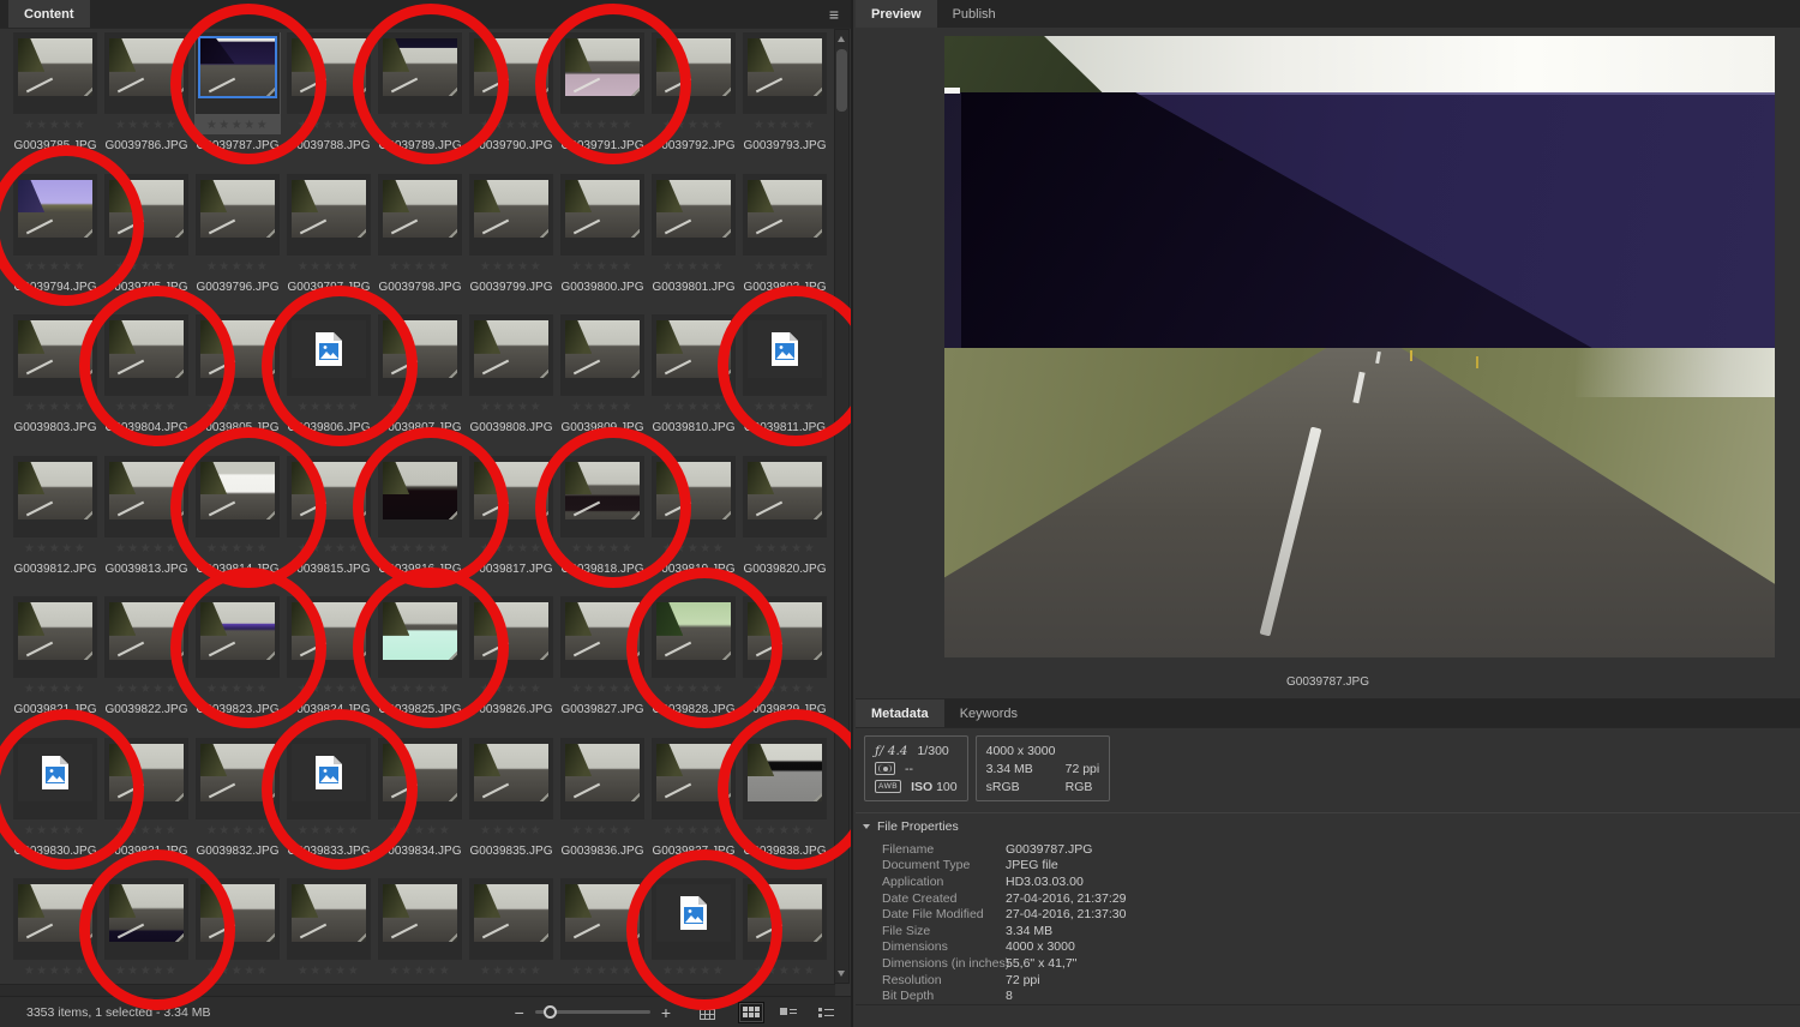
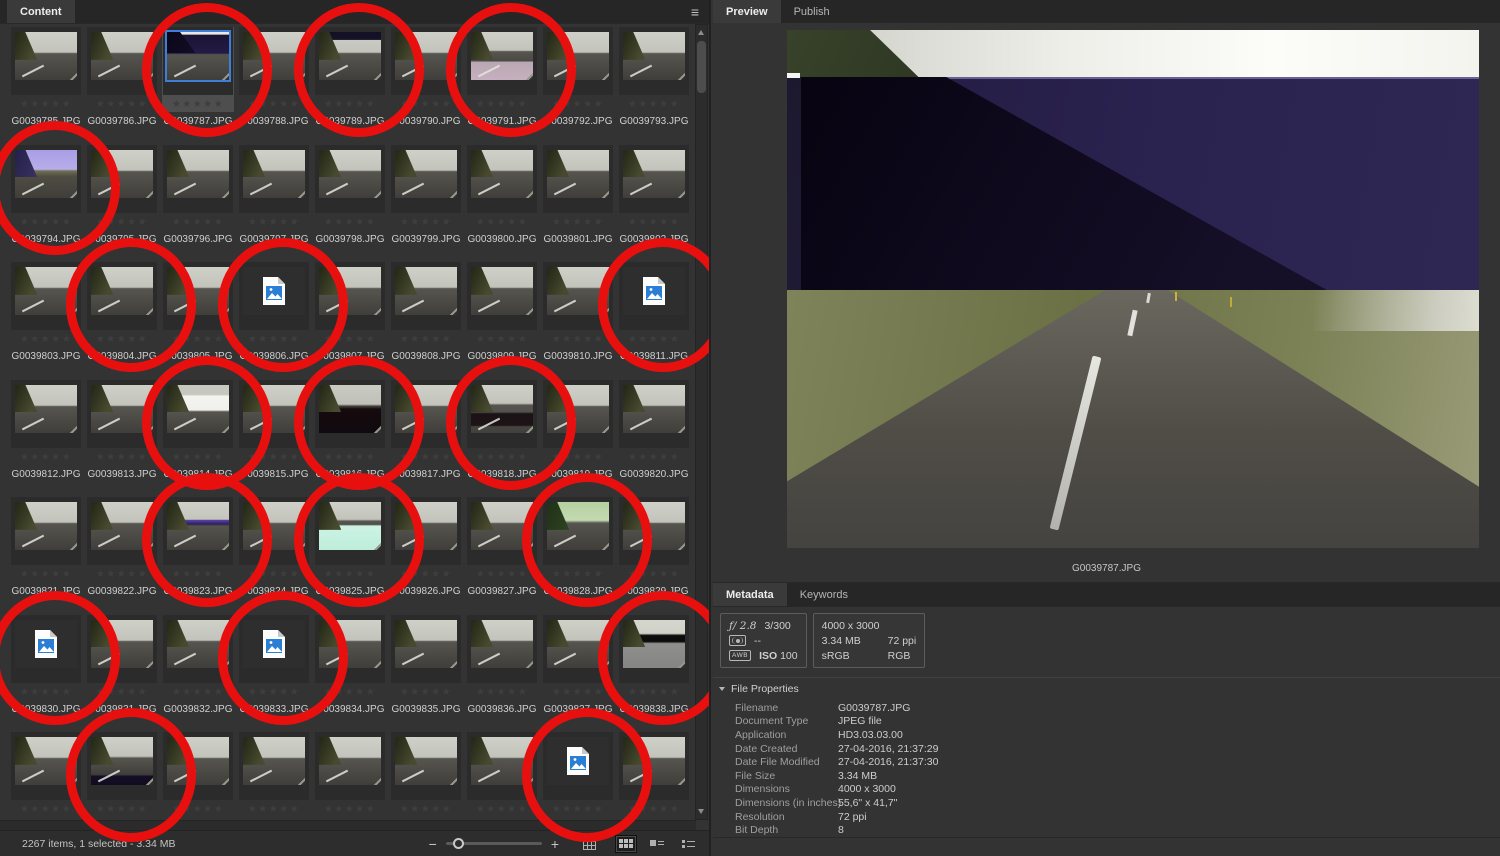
  Content
  ≡
  G0039785.JPG
  ★★★★★
  G0039786.JPG
  G0039787.JPG
  ★★★★★
  G0039788.JPG
  G0039789.JPG
  ★★★★★
  G0039790.JPG
  G0039791.JPG
  ★★★★★
  G0039792.JPG
  G0039793.JPG
  G0039794.JPG
  ★★★★★
  G0039795.JPG
  G0039796.JPG
  G0039797.JPG
  G0039798.JPG
  G0039799.JPG
  G0039800.JPG
  G0039801.JPG
  G0039802.JPG
  ★★★★★
  G0039803.JPG
  G0039804.JPG
  ★★★★★
  G0039805.JPG
  G0039806.JPG
  ★★★★★
  G0039807.JPG
  G0039808.JPG
  G0039809.JPG
  ★★★★★
  G0039810.JPG
  G0039811.JPG
  G0039812.JPG
  ★★★★★
  G0039813.JPG
  G0039814.JPG
  ★★★★★
  G0039815.JPG
  G0039816.JPG
  ★★★★★
  G0039817.JPG
  G0039818.JPG
  ★★★★★
  G0039819.JPG
  G0039820.JPG
  G0039821.JPG
  ★★★★★
  G0039822.JPG
  G0039823.JPG
  ★★★★★
  G0039824.JPG
  G0039825.JPG
  ★★★★★
  G0039826.JPG
  ★★★★★
  G0039827.JPG
  G0039828.JPG
  ★★★★★
  G0039829.JPG
  G0039830.JPG
  ★★★★★
  G0039831.JPG
  ★★★★★
  G0039832.JPG
  G0039833.JPG
  ★★★★★
  G0039834.JPG
  G0039835.JPG
  G0039836.JPG
  ★★★★★
  G0039837.JPG
  G0039838.JPG
  ★★★★★
  ★★★★★
  ★★★★★
  ★★★★★
- 3353 items, 1 selected - 3.34 MB
+ 2267 items, 1 selected - 3.34 MB
  −
  +
  Preview
  Publish
  G0039787.JPG
  Metadata
  Keywords
- ƒ/ 4.4
+ ƒ/ 2.8
- 1/300
+ 3/300
  --
  ISO 100
  4000 x 3000
  3.34 MB
  72 ppi
  sRGB
  RGB
  File Properties
  Filename
  G0039787.JPG
  Document Type
  JPEG file
  Application
  HD3.03.03.00
  Date Created
  27-04-2016, 21:37:29
  Date File Modified
  27-04-2016, 21:37:30
  File Size
  3.34 MB
  Dimensions
  4000 x 3000
  Dimensions (in inches
  55,6" x 41,7"
  Resolution
  72 ppi
  Bit Depth
  8
